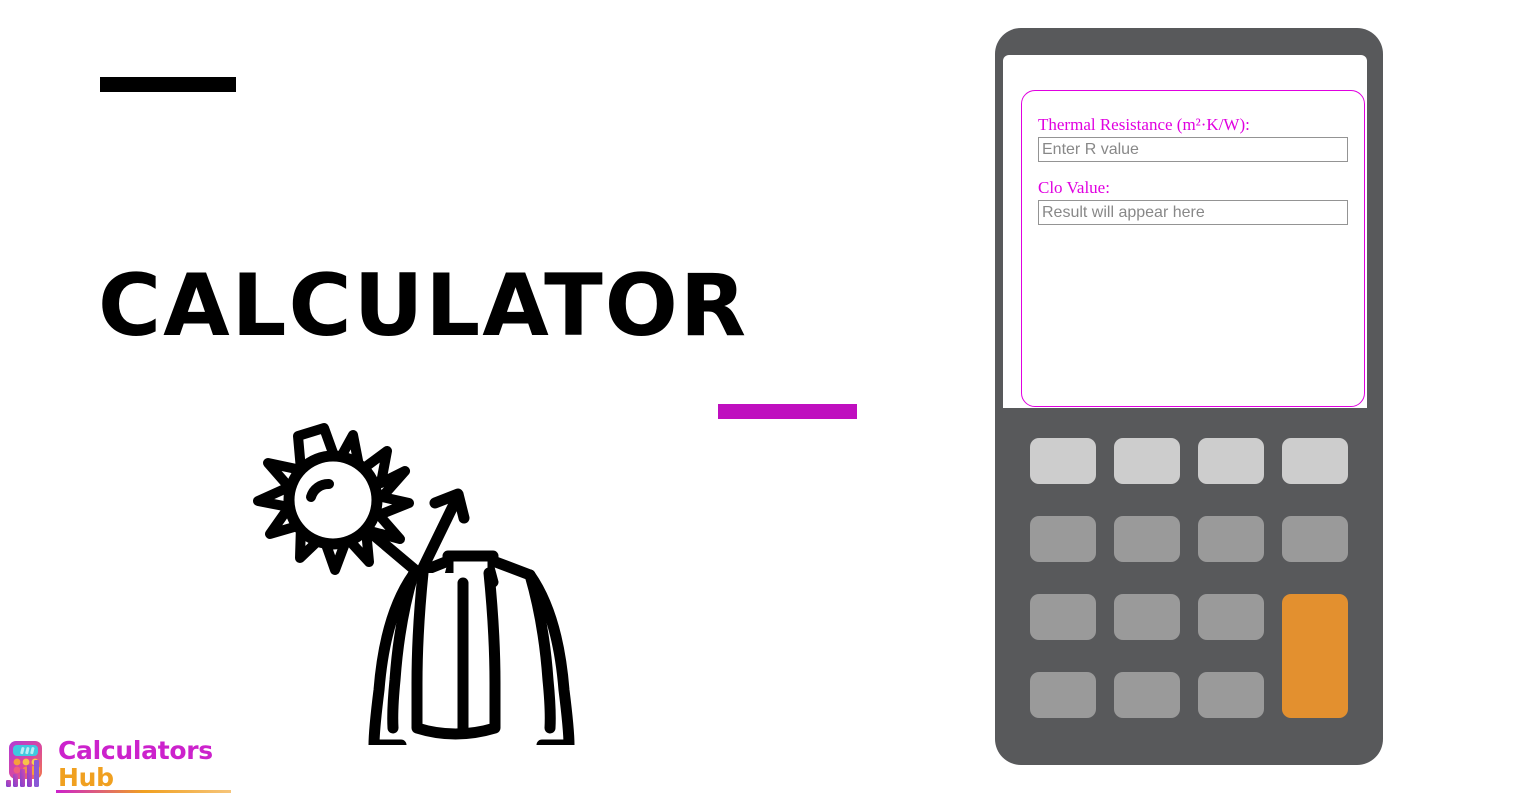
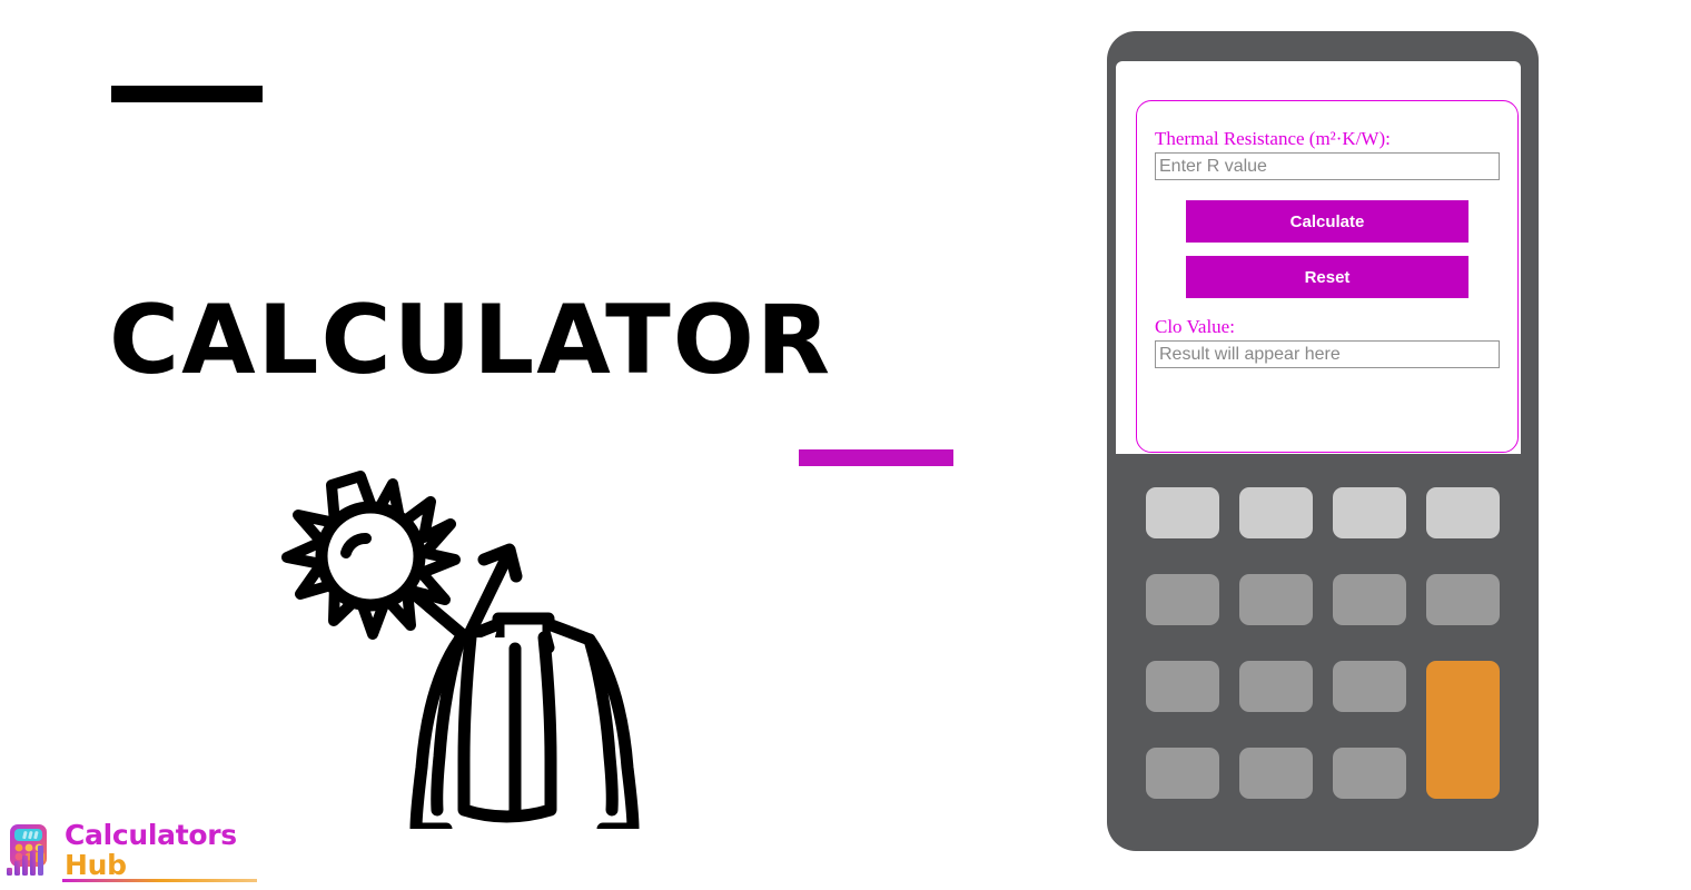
  CALCULATOR
  Calculators
  Hub
  Thermal Resistance (m²·K/W):
  Enter R value
+ Calculate
+ Reset
  Clo Value:
  Result will appear here
